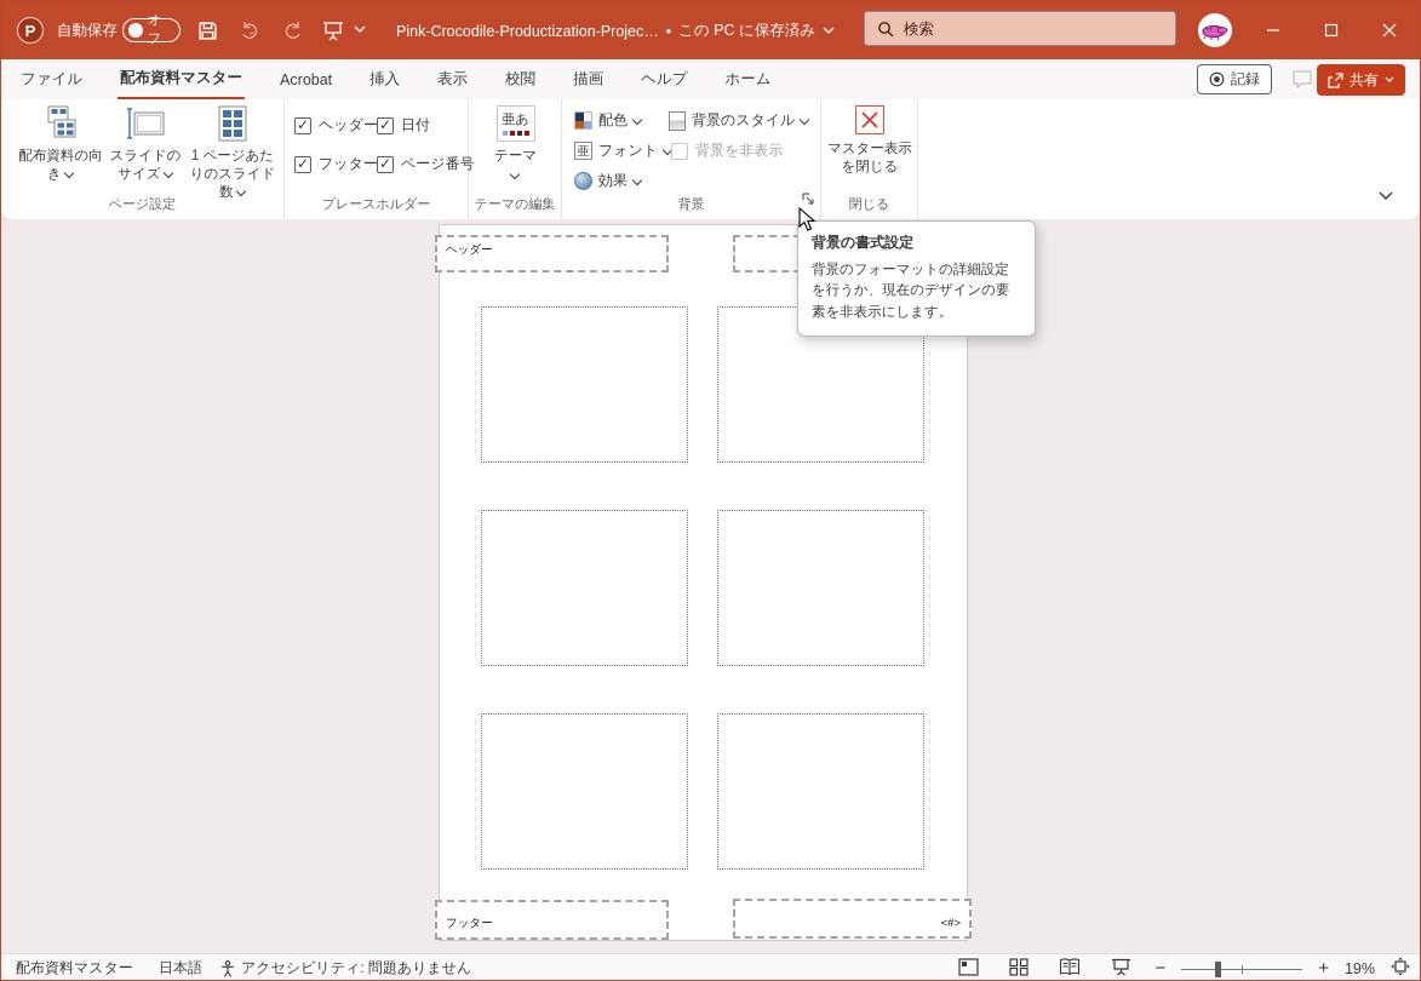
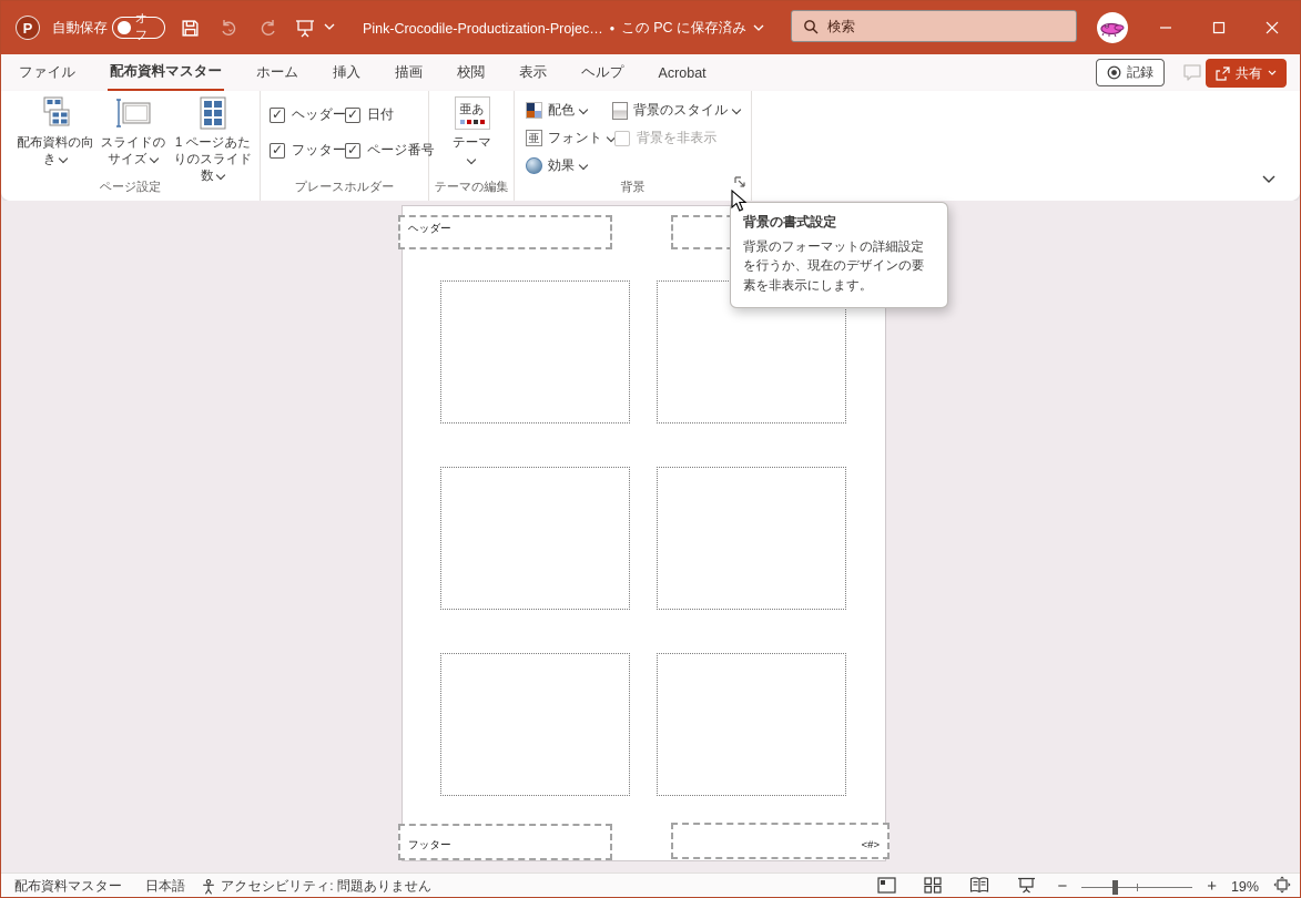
  P
  自動保存
  オフ
  Pink-Crocodile-Productization-Projec…
  •
  この PC に保存済み
  検索
  ファイル
  配布資料マスター
- Acrobat
+ ホーム
  挿入
- 表示
+ 描画
  校閲
- 描画
+ 表示
  ヘルプ
- ホーム
+ Acrobat
  記録
  共有
  配布資料の向き
  スライドのサイズ
  1 ページあたりのスライド数
  ページ設定
  ヘッダー
  日付
  フッター
  ページ番号
  プレースホルダー
  亜あ
  テーマ
  テーマの編集
  配色
  亜
  フォント
  効果
  背景のスタイル
  背景を非表示
  背景
- マスター表示を閉じる
- 閉じる
  ヘッダー
  フッター
  <#>
  背景の書式設定
  背景のフォーマットの詳細設定を行うか、現在のデザインの要素を非表示にします。
  配布資料マスター
  日本語
  アクセシビリティ: 問題ありません
  −
  +
  19%
